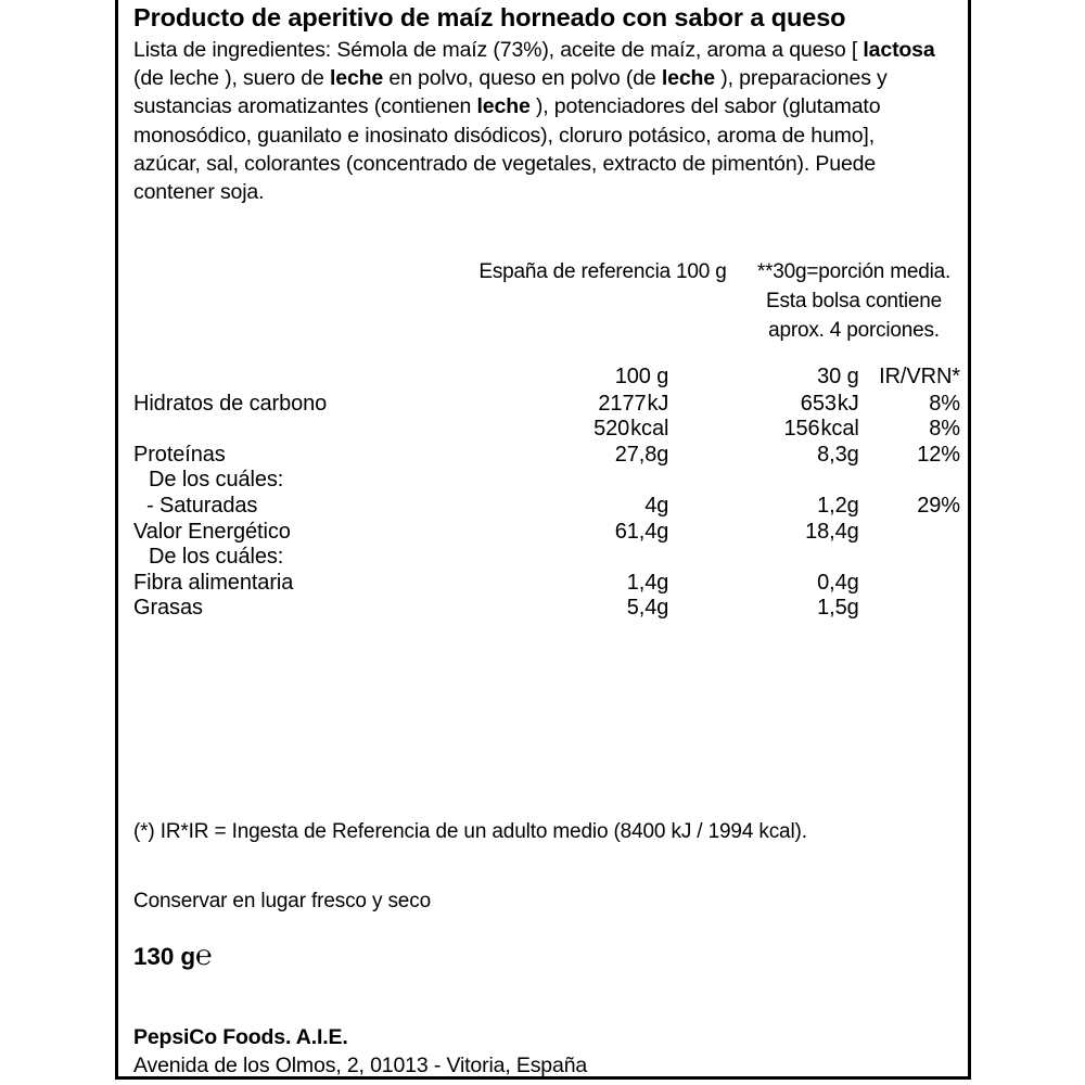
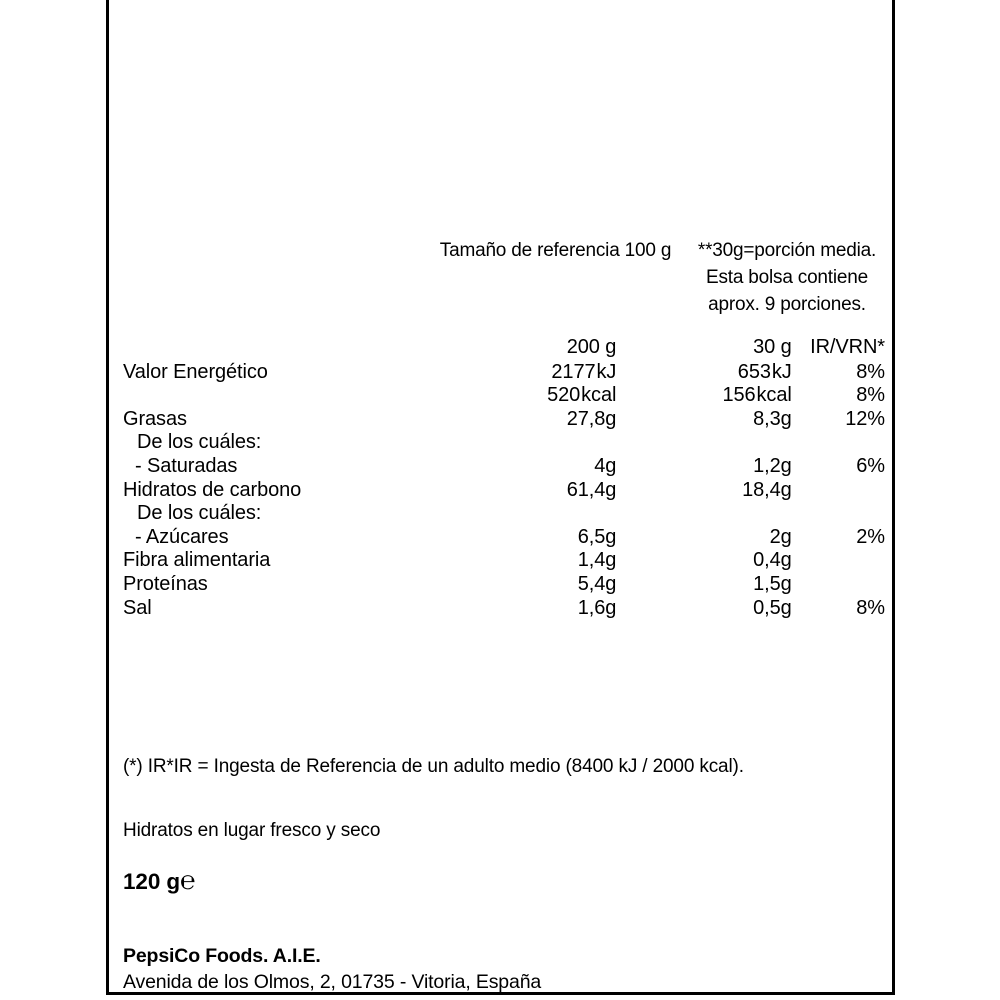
- Producto de aperitivo de maíz horneado con sabor a queso
- Lista de ingredientes: Sémola de maíz (73%), aceite de maíz, aroma a queso [ lactosa (de leche ), suero de leche en polvo, queso en polvo (de leche ), preparaciones y sustancias aromatizantes (contienen leche ), potenciadores del sabor (glutamato monosódico, guanilato e inosinato disódicos), cloruro potásico, aroma de humo], azúcar, sal, colorantes (concentrado de vegetales, extracto de pimentón). Puede contener soja.
- España de referencia 100 g
+ Tamaño de referencia 100 g
- **30g=porción media. Esta bolsa contiene aprox. 4 porciones.
+ **30g=porción media. Esta bolsa contiene aprox. 9 porciones.
- 	100 g	30 g	IR/VRN*
+ 	200 g	30 g	IR/VRN*
- Hidratos de carbono	2177kJ	653kJ	8%
+ Valor Energético	2177kJ	653kJ	8%
  	520kcal	156kcal	8%
- Proteínas	27,8g	8,3g	12%
+ Grasas	27,8g	8,3g	12%
  De los cuáles:
- - Saturadas	4g	1,2g	29%
+ - Saturadas	4g	1,2g	6%
- Valor Energético	61,4g	18,4g
+ Hidratos de carbono	61,4g	18,4g
  De los cuáles:
+ - Azúcares	6,5g	2g	2%
  Fibra alimentaria	1,4g	0,4g
- Grasas	5,4g	1,5g
+ Proteínas	5,4g	1,5g
+ Sal	1,6g	0,5g	8%
- (*) IR*IR = Ingesta de Referencia de un adulto medio (8400 kJ / 1994 kcal).
+ (*) IR*IR = Ingesta de Referencia de un adulto medio (8400 kJ / 2000 kcal).
- Conservar en lugar fresco y seco
+ Hidratos en lugar fresco y seco
- 130 g℮
+ 120 g℮
  PepsiCo Foods. A.I.E.
- Avenida de los Olmos, 2, 01013 - Vitoria, España
+ Avenida de los Olmos, 2, 01735 - Vitoria, España
